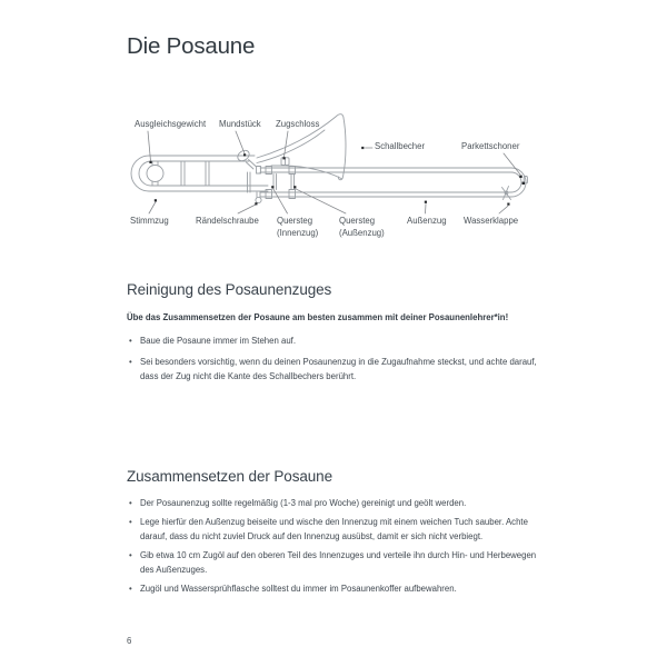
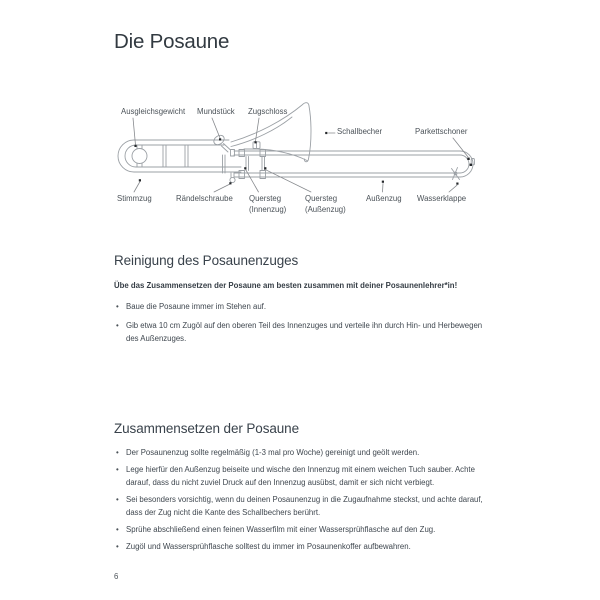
  Die Posaune
  Ausgleichsgewicht
  Mundstück
  Zugschloss
  Schallbecher
  Parkettschoner
  Stimmzug
  Rändelschraube
  Quersteg
  (Innenzug)
  Quersteg
  (Außenzug)
  Außenzug
  Wasserklappe
  Reinigung des Posaunenzuges
  Übe das Zusammensetzen der Posaune am besten zusammen mit deiner Posaunenlehrer*in!
  Baue die Posaune immer im Stehen auf.
- Sei besonders vorsichtig, wenn du deinen Posaunenzug in die Zugaufnahme steckst, und achte darauf, dass der Zug nicht die Kante des Schallbechers berührt.
+ Gib etwa 10 cm Zugöl auf den oberen Teil des Innenzuges und verteile ihn durch Hin- und Herbewegen des Außenzuges.
  Zusammensetzen der Posaune
  Der Posaunenzug sollte regelmäßig (1-3 mal pro Woche) gereinigt und geölt werden.
  Lege hierfür den Außenzug beiseite und wische den Innenzug mit einem weichen Tuch sauber. Achte darauf, dass du nicht zuviel Druck auf den Innenzug ausübst, damit er sich nicht verbiegt.
- Gib etwa 10 cm Zugöl auf den oberen Teil des Innenzuges und verteile ihn durch Hin- und Herbewegen des Außenzuges.
+ Sei besonders vorsichtig, wenn du deinen Posaunenzug in die Zugaufnahme steckst, und achte darauf, dass der Zug nicht die Kante des Schallbechers berührt.
+ Sprühe abschließend einen feinen Wasserfilm mit einer Wassersprühflasche auf den Zug.
  Zugöl und Wassersprühflasche solltest du immer im Posaunenkoffer aufbewahren.
  6
